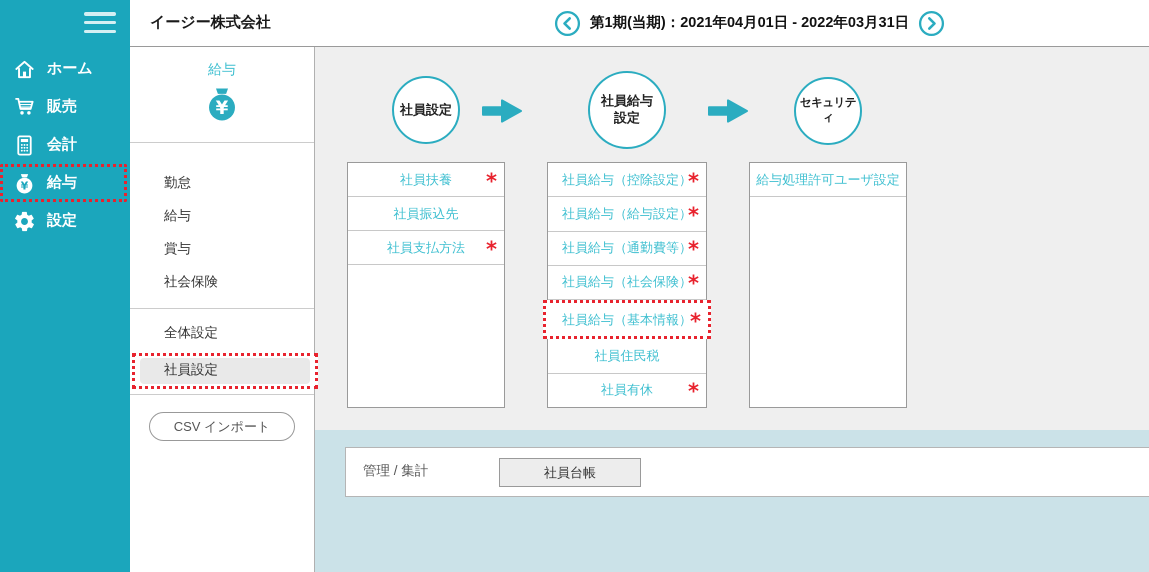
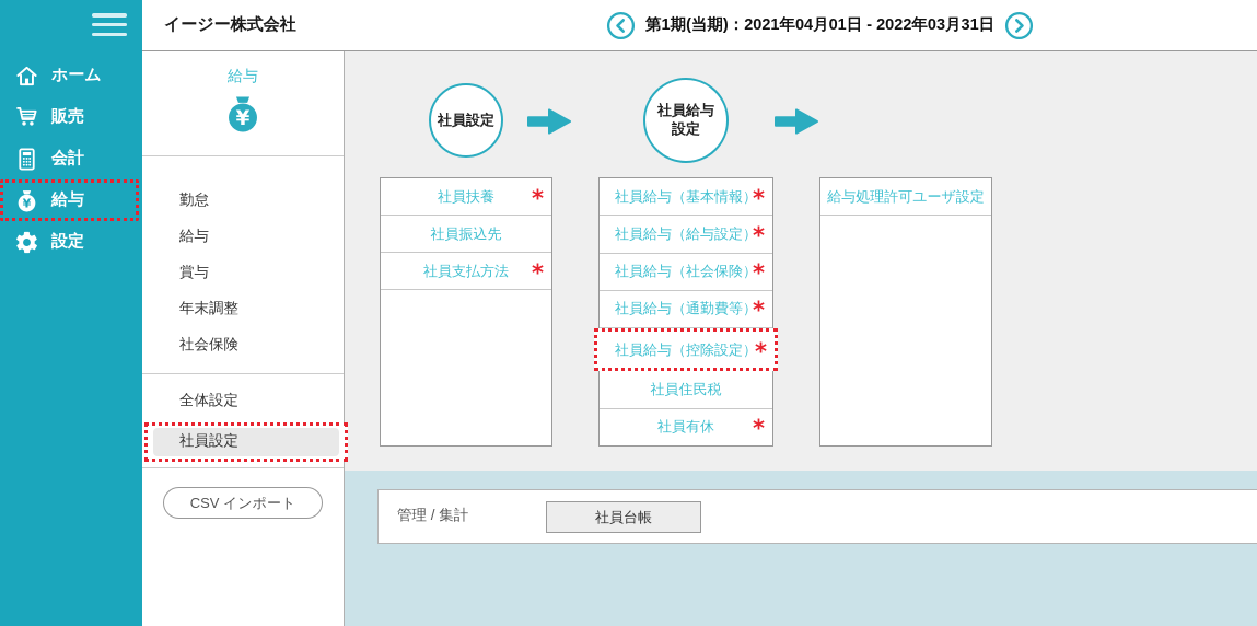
  ホーム
  販売
  会計
  ¥
  給与
  設定
  イージー株式会社
  第1期(当期)：2021年04月01日 - 2022年03月31日
  給与
  ¥
  勤怠
  給与
  賞与
+ 年末調整
  社会保険
  全体設定
  社員設定
  CSV インポート
  社員設定
  社員給与
  設定
- セキュリティ
  社員扶養
  *
  社員振込先
  社員支払方法
  *
- 社員給与（控除設定）
+ 社員給与（基本情報）
  *
  社員給与（給与設定）
  *
- 社員給与（通勤費等）
+ 社員給与（社会保険）
  *
- 社員給与（社会保険）
+ 社員給与（通勤費等）
  *
- 社員給与（基本情報）
+ 社員給与（控除設定）
  *
  社員住民税
  社員有休
  *
  給与処理許可ユーザ設定
  管理 / 集計
  社員台帳
